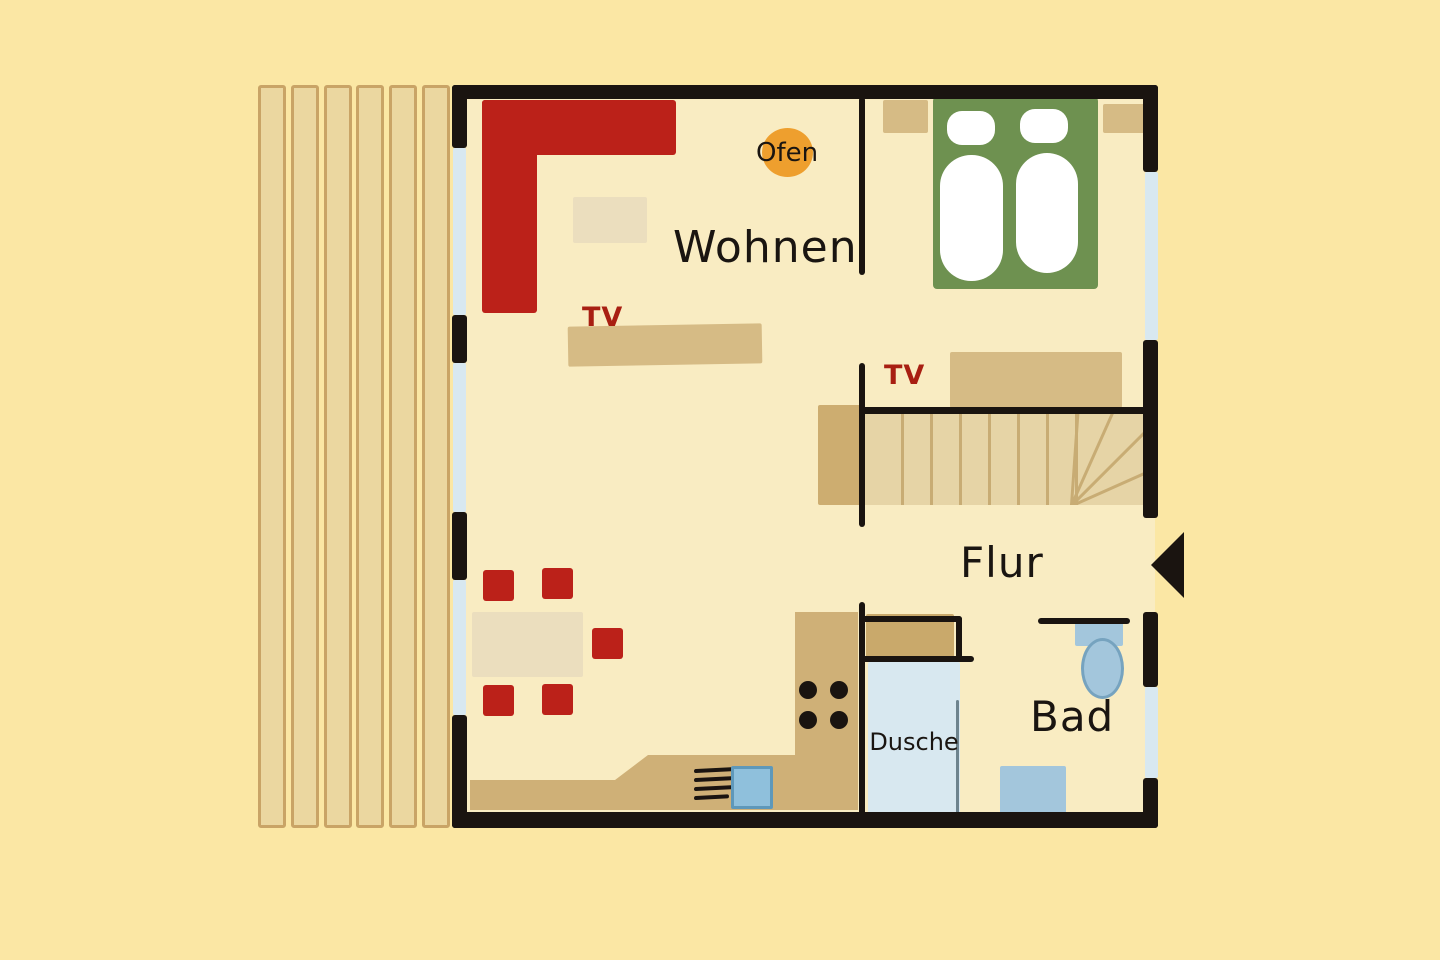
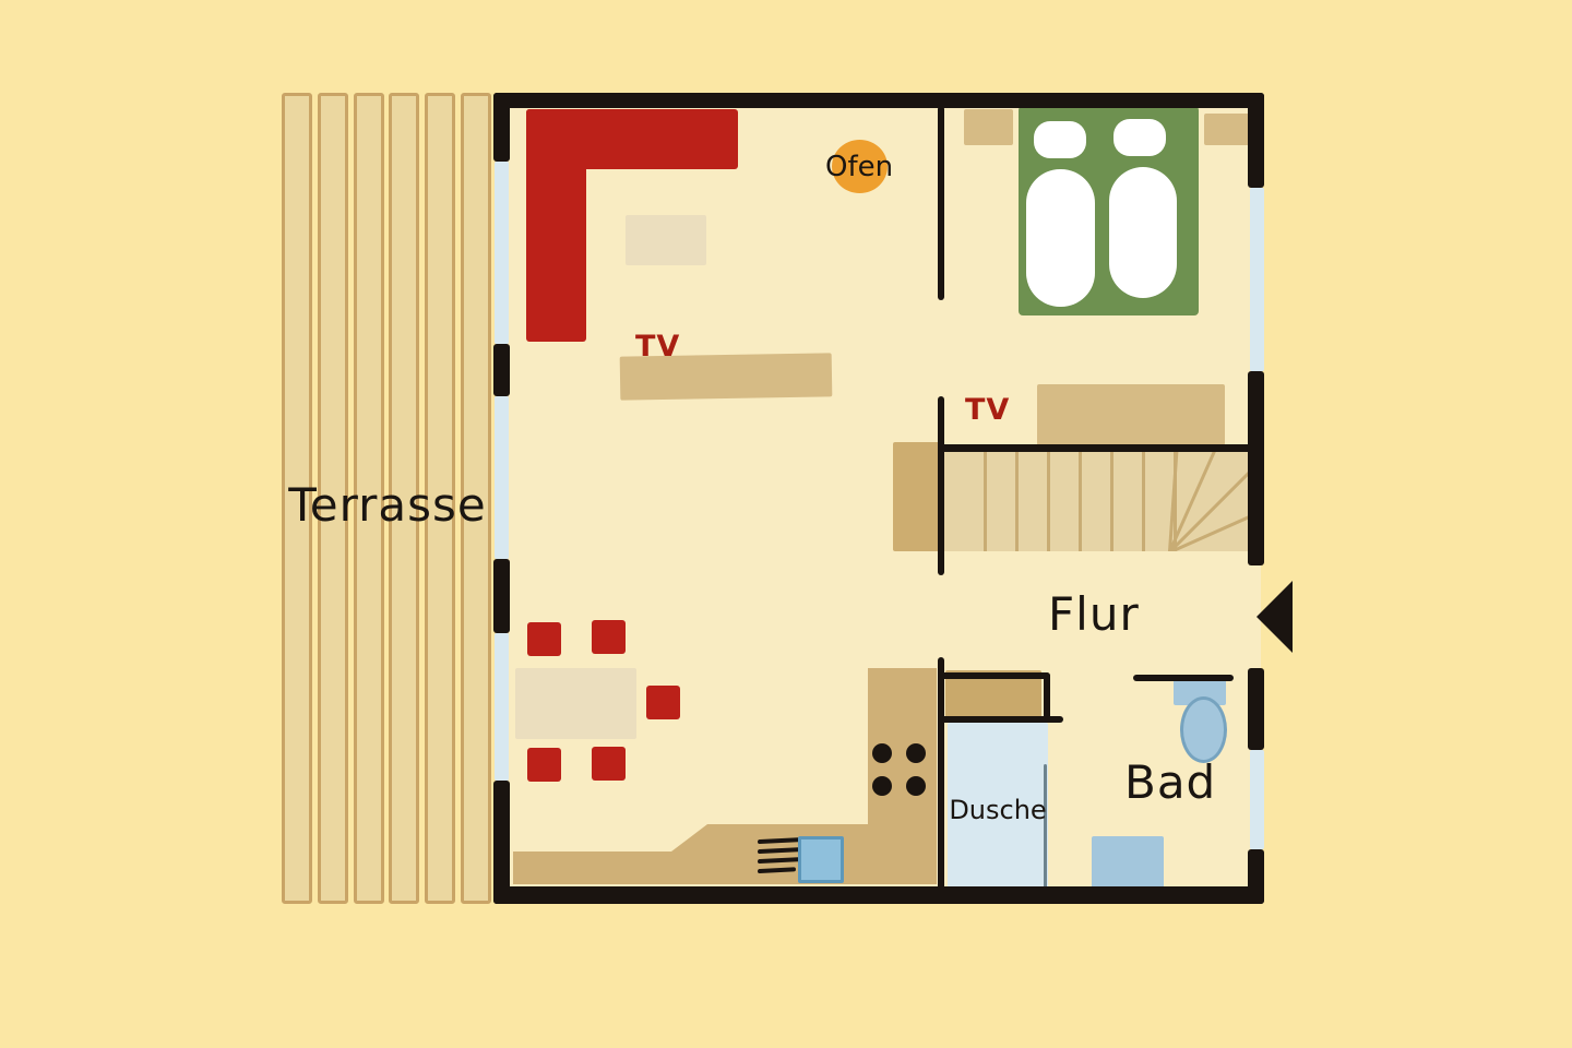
+ Terrasse
  TV
  Ofen
- Wohnen
  TV
  Flur
  Dusche
  Bad
